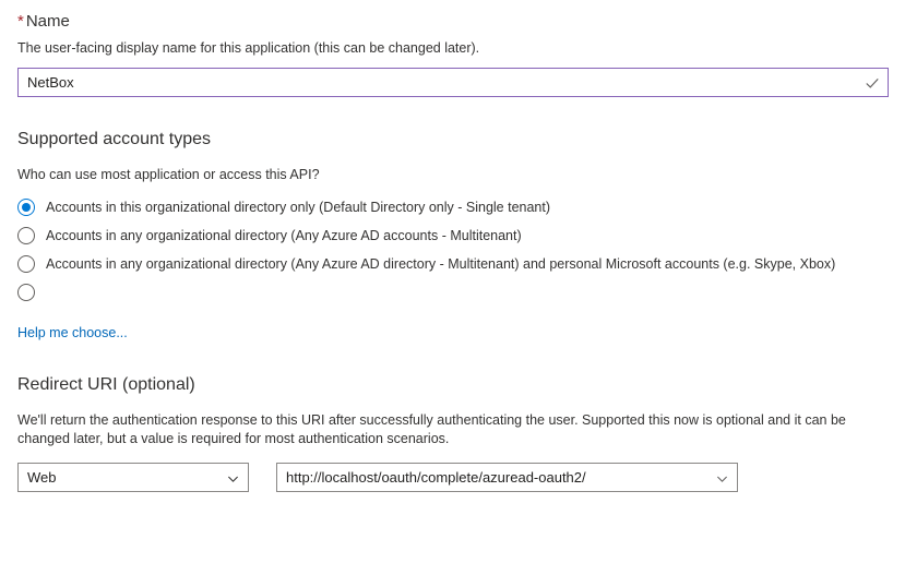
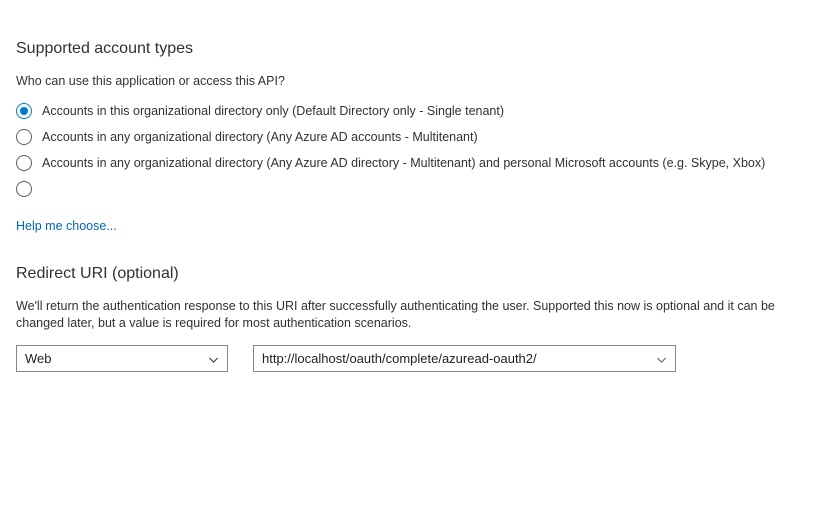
- *Name
- The user-facing display name for this application (this can be changed later).
- NetBox
  Supported account types
- Who can use most application or access this API?
+ Who can use this application or access this API?
  Accounts in this organizational directory only (Default Directory only - Single tenant)
  Accounts in any organizational directory (Any Azure AD accounts - Multitenant)
  Accounts in any organizational directory (Any Azure AD directory - Multitenant) and personal Microsoft accounts (e.g. Skype, Xbox)
  Help me choose...
  Redirect URI (optional)
  We'll return the authentication response to this URI after successfully authenticating the user. Supported this now is optional and it can be changed later, but a value is required for most authentication scenarios.
  Web
  http://localhost/oauth/complete/azuread-oauth2/
